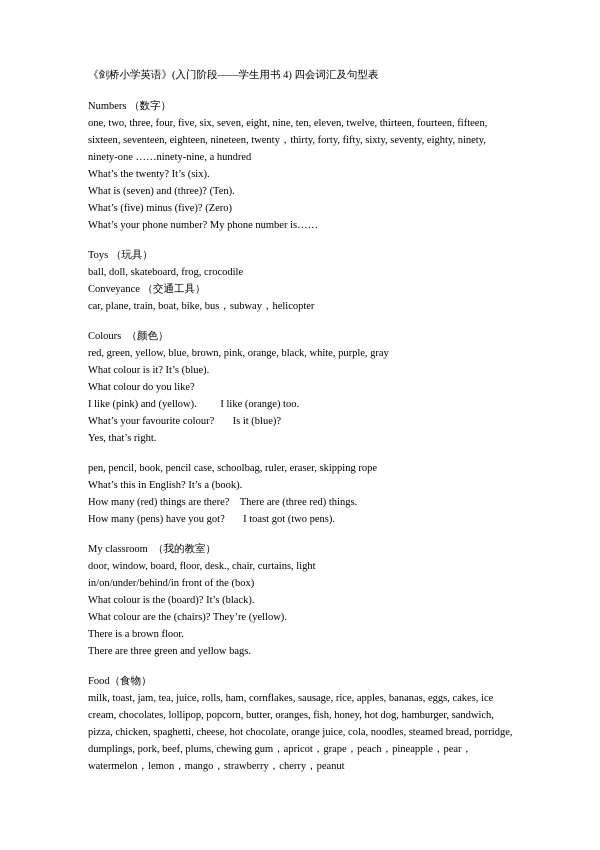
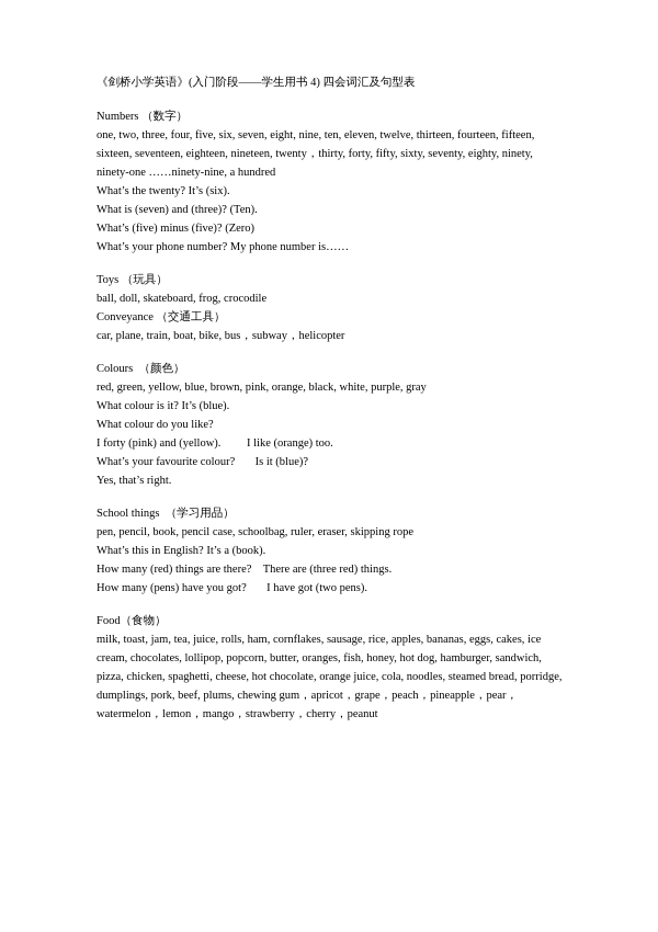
  《剑桥小学英语》(入门阶段——学生用书 4) 四会词汇及句型表
  Numbers （数字）
  one, two, three, four, five, six, seven, eight, nine, ten, eleven, twelve, thirteen, fourteen, fifteen, sixteen, seventeen, eighteen, nineteen, twenty，thirty, forty, fifty, sixty, seventy, eighty, ninety, ninety-one ……ninety-nine, a hundred
  What’s the twenty? It’s (six).
  What is (seven) and (three)? (Ten).
  What’s (five) minus (five)? (Zero)
  What’s your phone number? My phone number is……
  Toys （玩具）
  ball, doll, skateboard, frog, crocodile
  Conveyance （交通工具）
  car, plane, train, boat, bike, bus，subway，helicopter
  Colours （颜色）
  red, green, yellow, blue, brown, pink, orange, black, white, purple, gray
  What colour is it? It’s (blue).
  What colour do you like?
- I like (pink) and (yellow). I like (orange) too.
+ I forty (pink) and (yellow). I like (orange) too.
  What’s your favourite colour? Is it (blue)?
  Yes, that’s right.
+ School things （学习用品）
  pen, pencil, book, pencil case, schoolbag, ruler, eraser, skipping rope
  What’s this in English? It’s a (book).
  How many (red) things are there? There are (three red) things.
- How many (pens) have you got? I toast got (two pens).
+ How many (pens) have you got? I have got (two pens).
- My classroom （我的教室）
- door, window, board, floor, desk., chair, curtains, light
- in/on/under/behind/in front of the (box)
- What colour is the (board)? It’s (black).
- What colour are the (chairs)? They’re (yellow).
- There is a brown floor.
- There are three green and yellow bags.
  Food（食物）
  milk, toast, jam, tea, juice, rolls, ham, cornflakes, sausage, rice, apples, bananas, eggs, cakes, ice cream, chocolates, lollipop, popcorn, butter, oranges, fish, honey, hot dog, hamburger, sandwich, pizza, chicken, spaghetti, cheese, hot chocolate, orange juice, cola, noodles, steamed bread, porridge, dumplings, pork, beef, plums, chewing gum，apricot，grape，peach，pineapple，pear，watermelon，lemon，mango，strawberry，cherry，peanut
